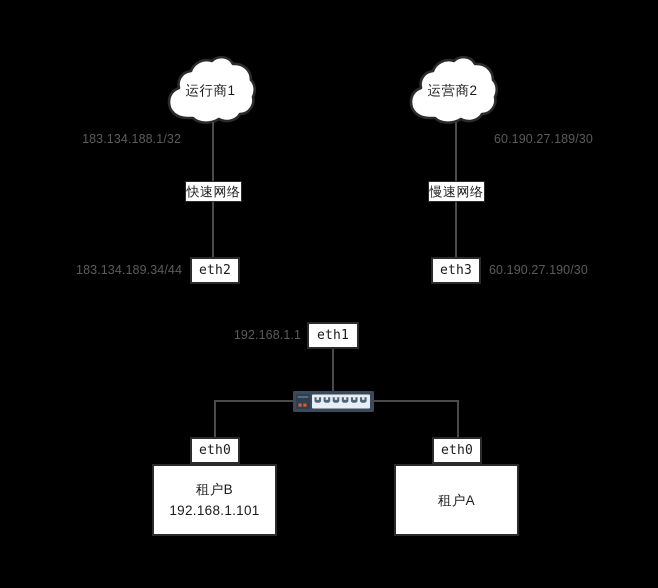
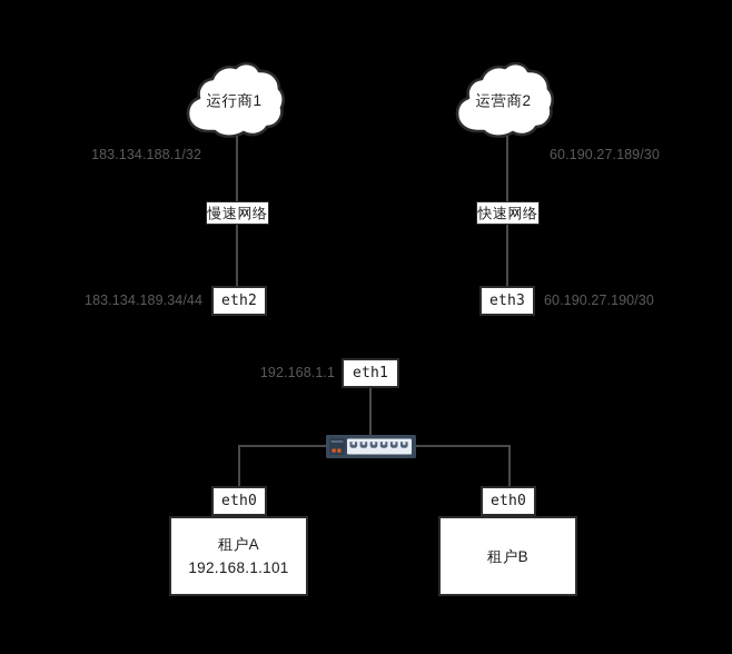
  运行商1
  183.134.188.1/32
- 快速网络
+ 慢速网络
  运营商2
  60.190.27.189/30
- 慢速网络
+ 快速网络
  183.134.189.34/44
  eth2
  eth3
  60.190.27.190/30
  192.168.1.1
  eth1
  eth0
- 租户B
+ 租户A
  192.168.1.101
  eth0
- 租户A
+ 租户B
